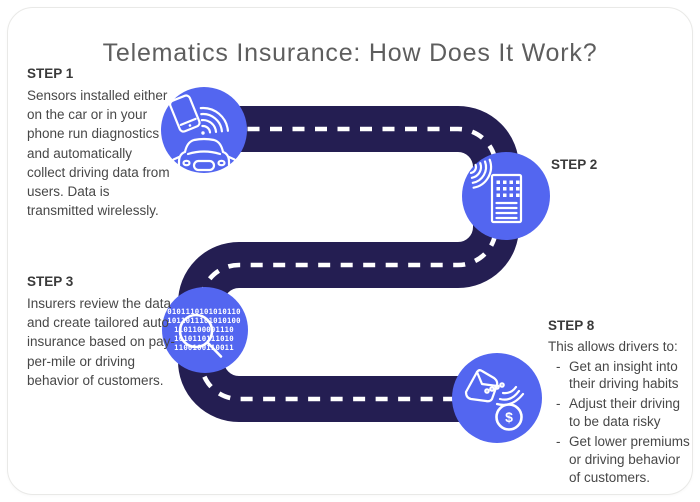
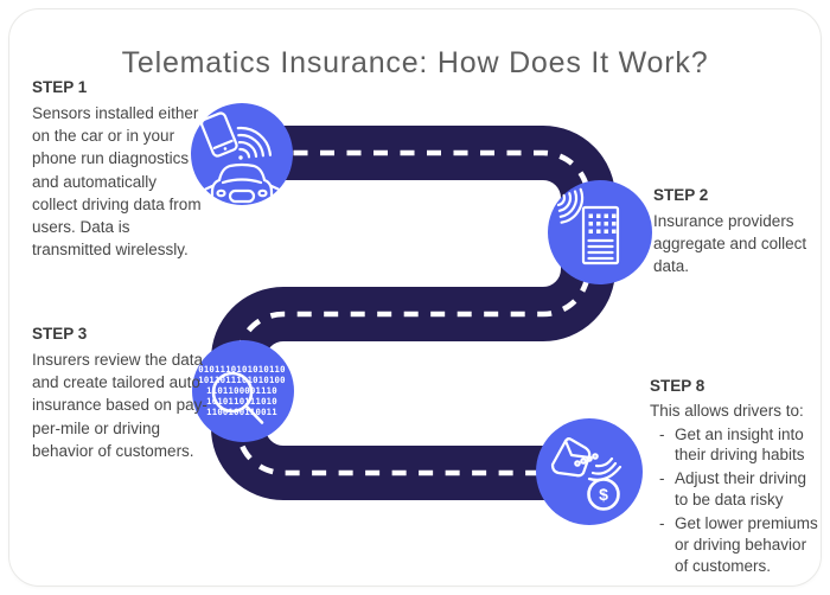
  Telematics Insurance: How Does It Work?
  0101110101010110
  10101111010100
  10110001110
  110110111010
  1100010011
  $
  STEP 1
  Sensors installed either on the car or in your phone run diagnostics and automatically collect driving data from users. Data is transmitted wirelessly.
  STEP 2
+ Insurance providers aggregate and collect data.
  STEP 3
  Insurers review the data and create tailored auto insurance based on pay-per-mile or driving behavior of customers.
  STEP 8
  This allows drivers to:
  -
  Get an insight into their driving habits
  -
  Adjust their driving to be data risky
  -
  Get lower premiums or driving behavior of customers.
